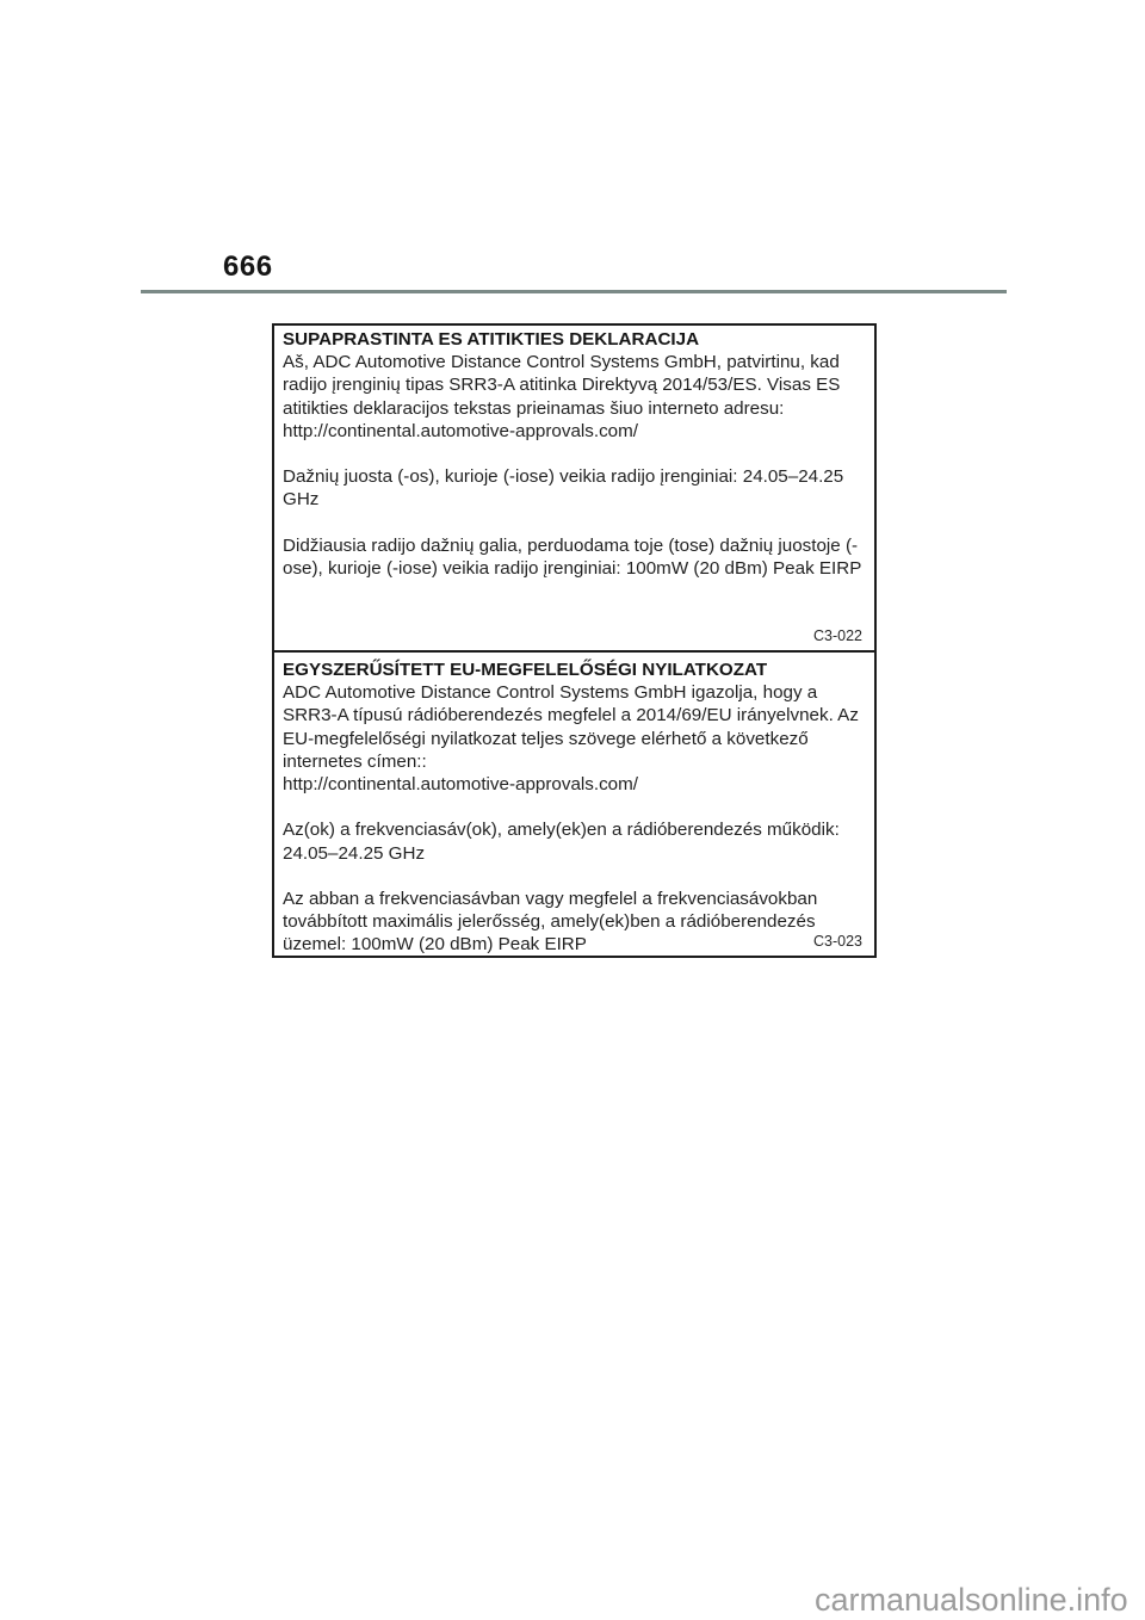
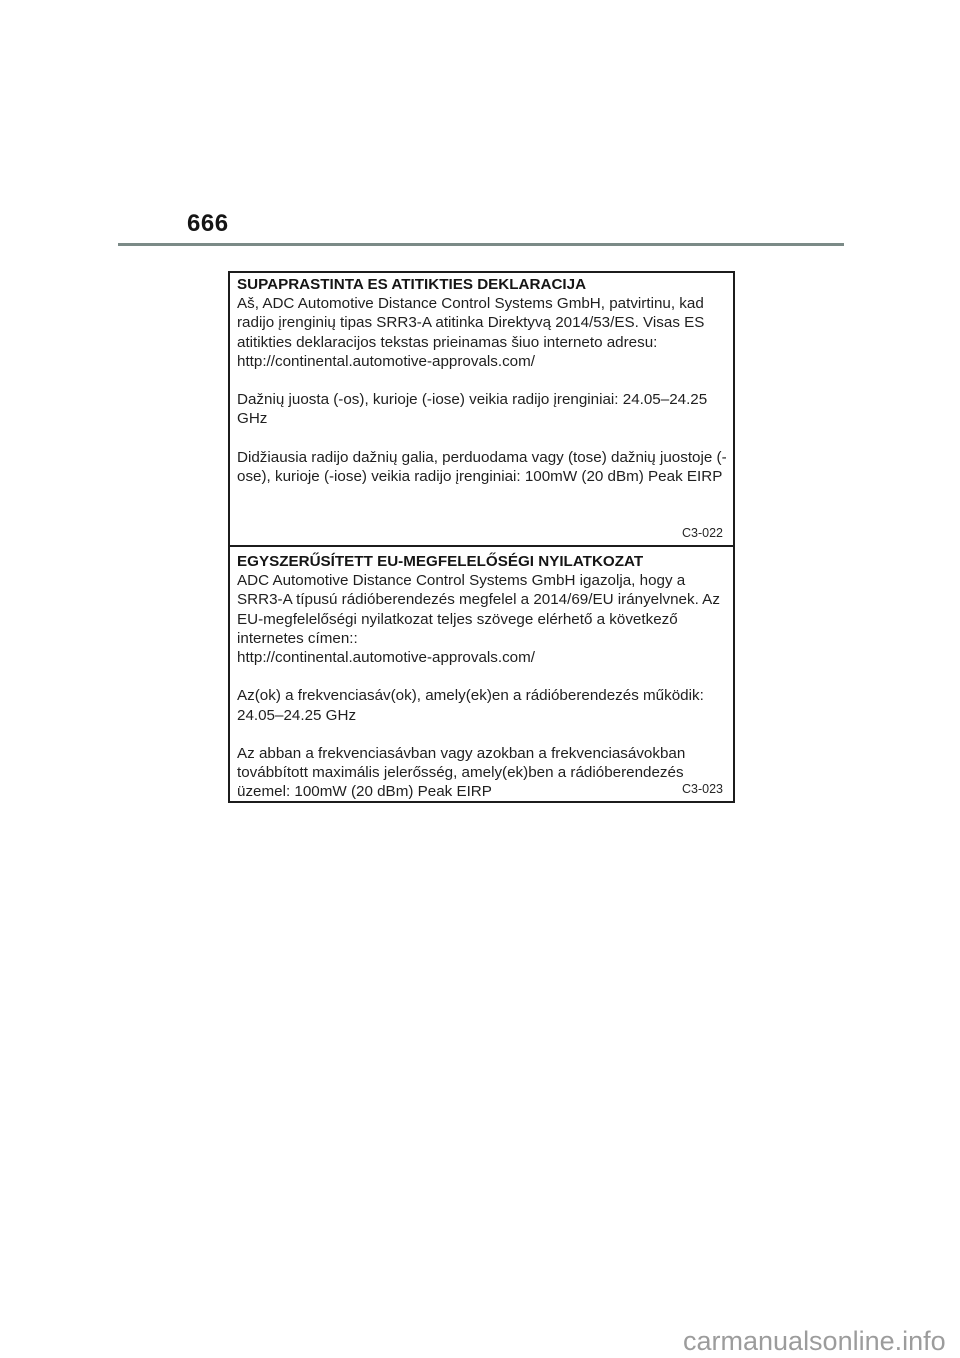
  666
  SUPAPRASTINTA ES ATITIKTIES DEKLARACIJA
  Aš, ADC Automotive Distance Control Systems GmbH, patvirtinu, kad
  radijo įrenginių tipas SRR3-A atitinka Direktyvą 2014/53/ES. Visas ES
  atitikties deklaracijos tekstas prieinamas šiuo interneto adresu:
  http://continental.automotive-approvals.com/
  Dažnių juosta (-os), kurioje (-iose) veikia radijo įrenginiai: 24.05–24.25
  GHz
- Didžiausia radijo dažnių galia, perduodama toje (tose) dažnių juostoje (-
+ Didžiausia radijo dažnių galia, perduodama vagy (tose) dažnių juostoje (-
  ose), kurioje (-iose) veikia radijo įrenginiai: 100mW (20 dBm) Peak EIRP
  C3-022
  EGYSZERŰSÍTETT EU-MEGFELELŐSÉGI NYILATKOZAT
  ADC Automotive Distance Control Systems GmbH igazolja, hogy a
  SRR3-A típusú rádióberendezés megfelel a 2014/69/EU irányelvnek. Az
  EU-megfelelőségi nyilatkozat teljes szövege elérhető a következő
  internetes címen::
  http://continental.automotive-approvals.com/
  Az(ok) a frekvenciasáv(ok), amely(ek)en a rádióberendezés működik:
  24.05–24.25 GHz
- Az abban a frekvenciasávban vagy megfelel a frekvenciasávokban
+ Az abban a frekvenciasávban vagy azokban a frekvenciasávokban
  továbbított maximális jelerősség, amely(ek)ben a rádióberendezés
  üzemel: 100mW (20 dBm) Peak EIRP
  C3-023
  carmanualsonline.info
